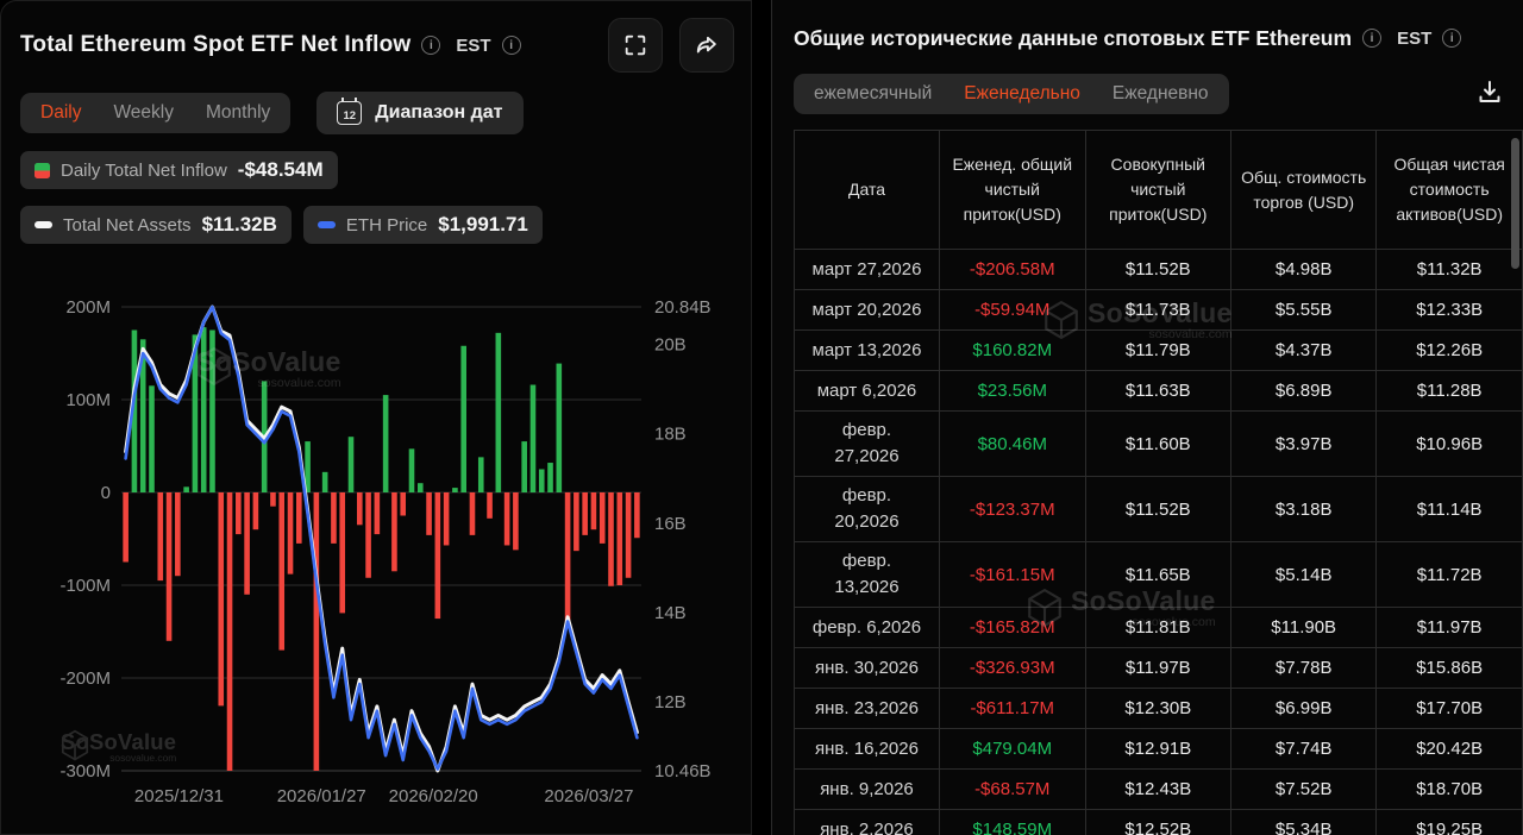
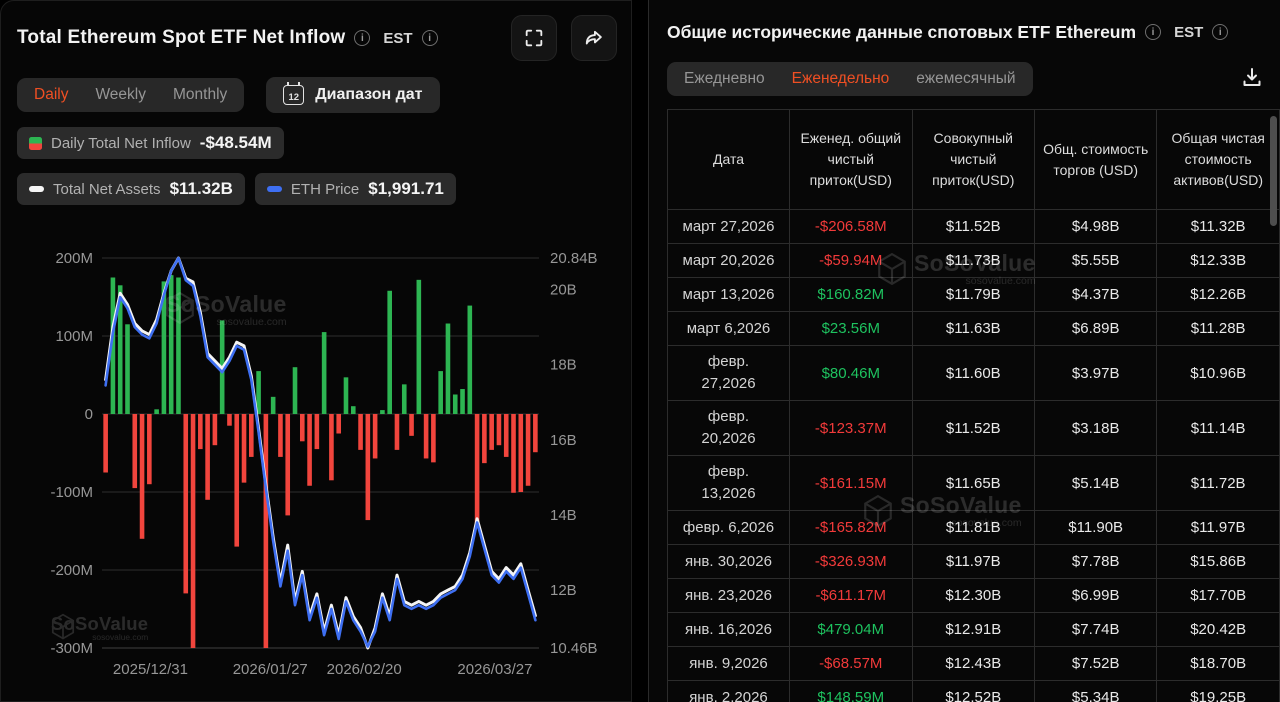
  Total Ethereum Spot ETF Net Inflow
  EST
  Daily
  Weekly
  Monthly
  12
  Диапазон дат
  Daily Total Net Inflow
  -$48.54M
  Total Net Assets
  $11.32B
  ETH Price
  $1,991.71
  200M
  100M
  0
  -100M
  -200M
  -300M
  20.84B
  20B
  18B
  16B
  14B
  12B
  10.46B
  2025/12/31
  2026/01/27
  2026/02/20
  2026/03/27
  SoSoValue
  sosovalue.com
  SoSoValue
  sosovalue.com
  Общие исторические данные спотовых ETF Ethereum
  EST
- ежемесячный
+ Ежедневно
  Еженедельно
- Ежедневно
+ ежемесячный
  Дата	Еженед. общий чистый приток(USD)	Совокупный чистый приток(USD)	Общ. стоимость торгов (USD)	Общая чистая стоимость активов(USD)
  март 27,2026	-$206.58M	$11.52B	$4.98B	$11.32B
  март 20,2026	-$59.94M	$11.73B	$5.55B	$12.33B
  март 13,2026	$160.82M	$11.79B	$4.37B	$12.26B
  март 6,2026	$23.56M	$11.63B	$6.89B	$11.28B
  февр.27,2026	$80.46M	$11.60B	$3.97B	$10.96B
  февр.20,2026	-$123.37M	$11.52B	$3.18B	$11.14B
  февр.13,2026	-$161.15M	$11.65B	$5.14B	$11.72B
  февр. 6,2026	-$165.82M	$11.81B	$11.90B	$11.97B
  янв. 30,2026	-$326.93M	$11.97B	$7.78B	$15.86B
  янв. 23,2026	-$611.17M	$12.30B	$6.99B	$17.70B
  янв. 16,2026	$479.04M	$12.91B	$7.74B	$20.42B
  янв. 9,2026	-$68.57M	$12.43B	$7.52B	$18.70B
  янв. 2,2026	$148.59M	$12.52B	$5.34B	$19.25B
  SoSoValue
  sosovalue.com
  SoSoValue
  sosovalue.com
